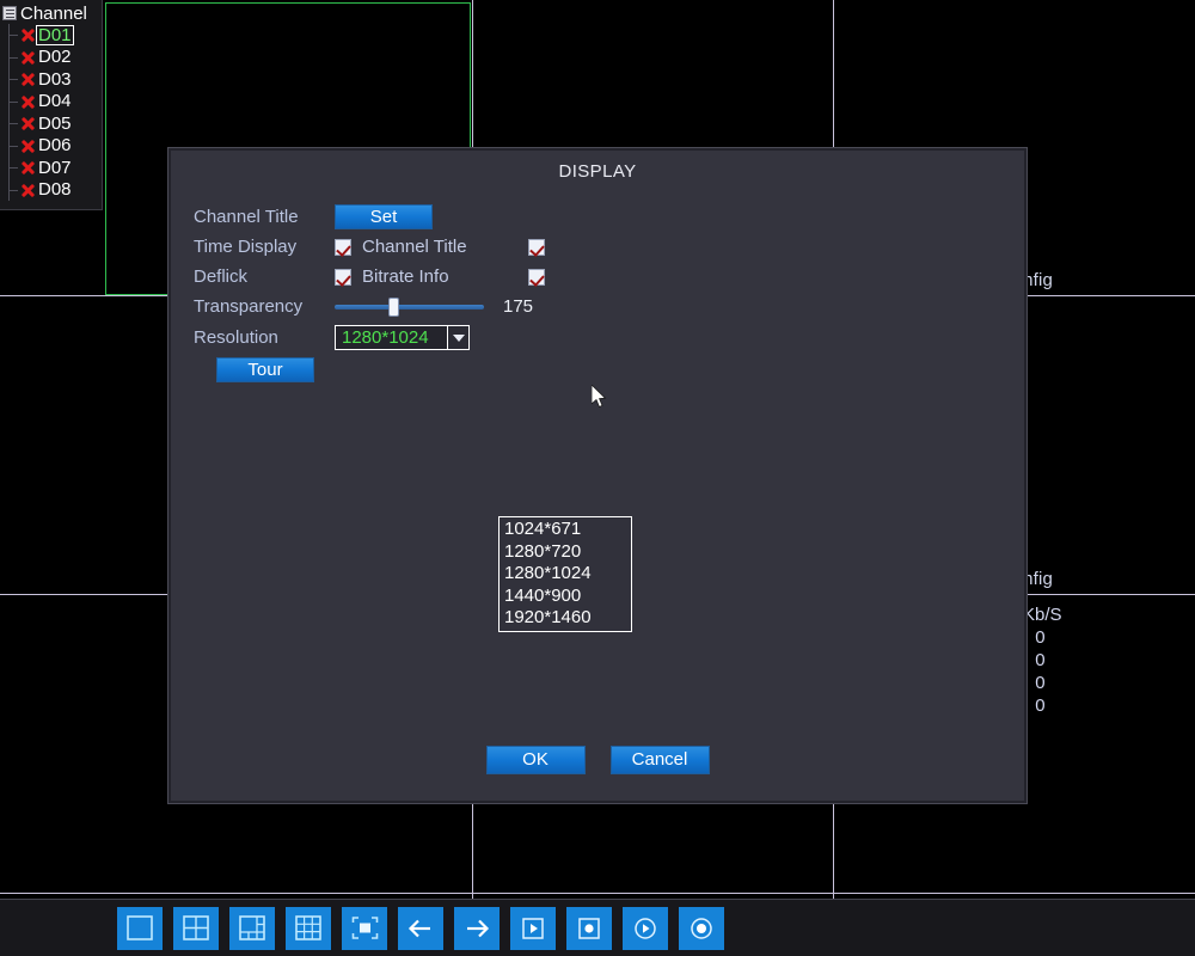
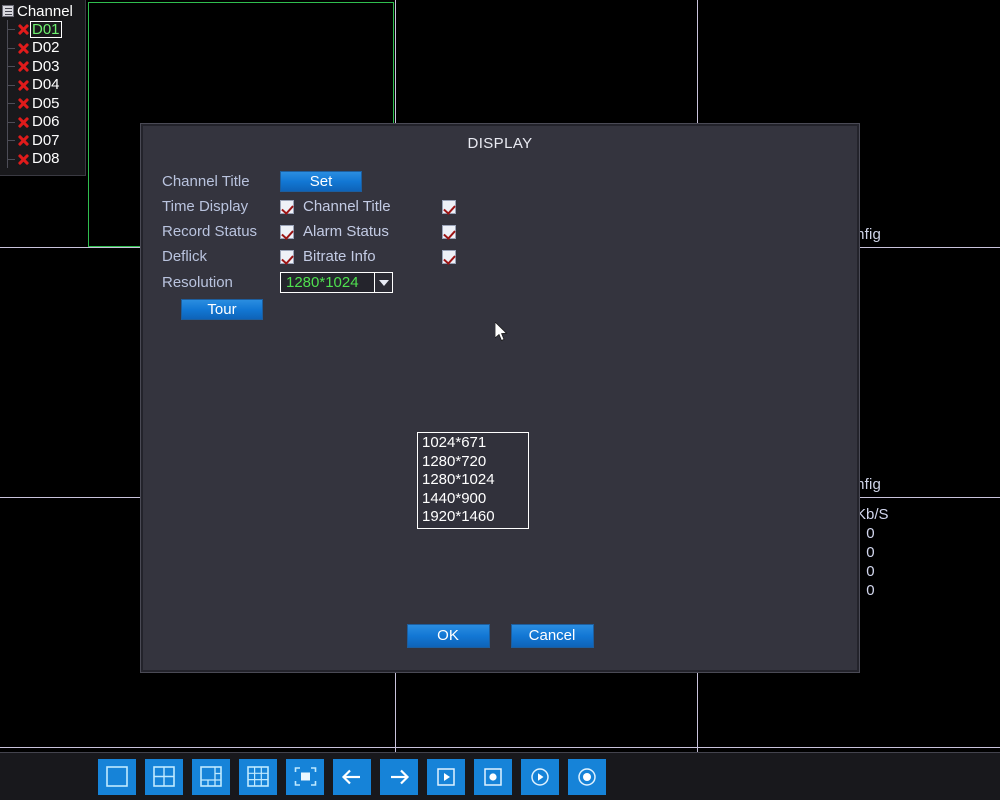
  Kb/S
  0
  0
  0
  0
  Channel
  D01
  D02
  D03
  D04
  D05
  D06
  D07
  D08
  DISPLAY
  Channel Title
  Set
  Time Display
  Channel Title
+ Record Status
+ Alarm Status
  Deflick
  Bitrate Info
- Transparency
- 175
  Resolution
  1280*1024
  Tour
  1024*671
  1280*720
  1280*1024
  1440*900
  1920*1460
  OK
  Cancel
